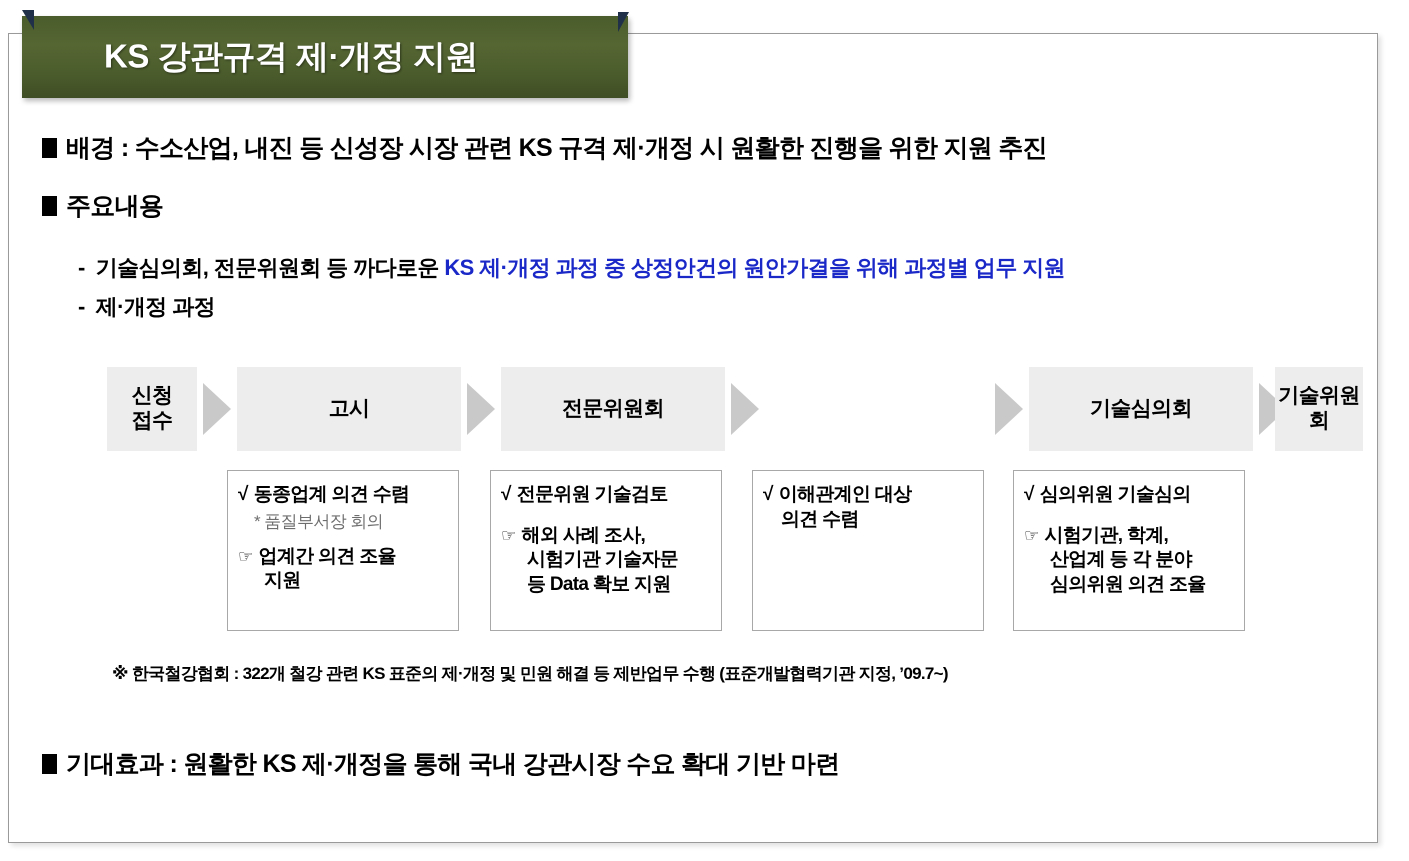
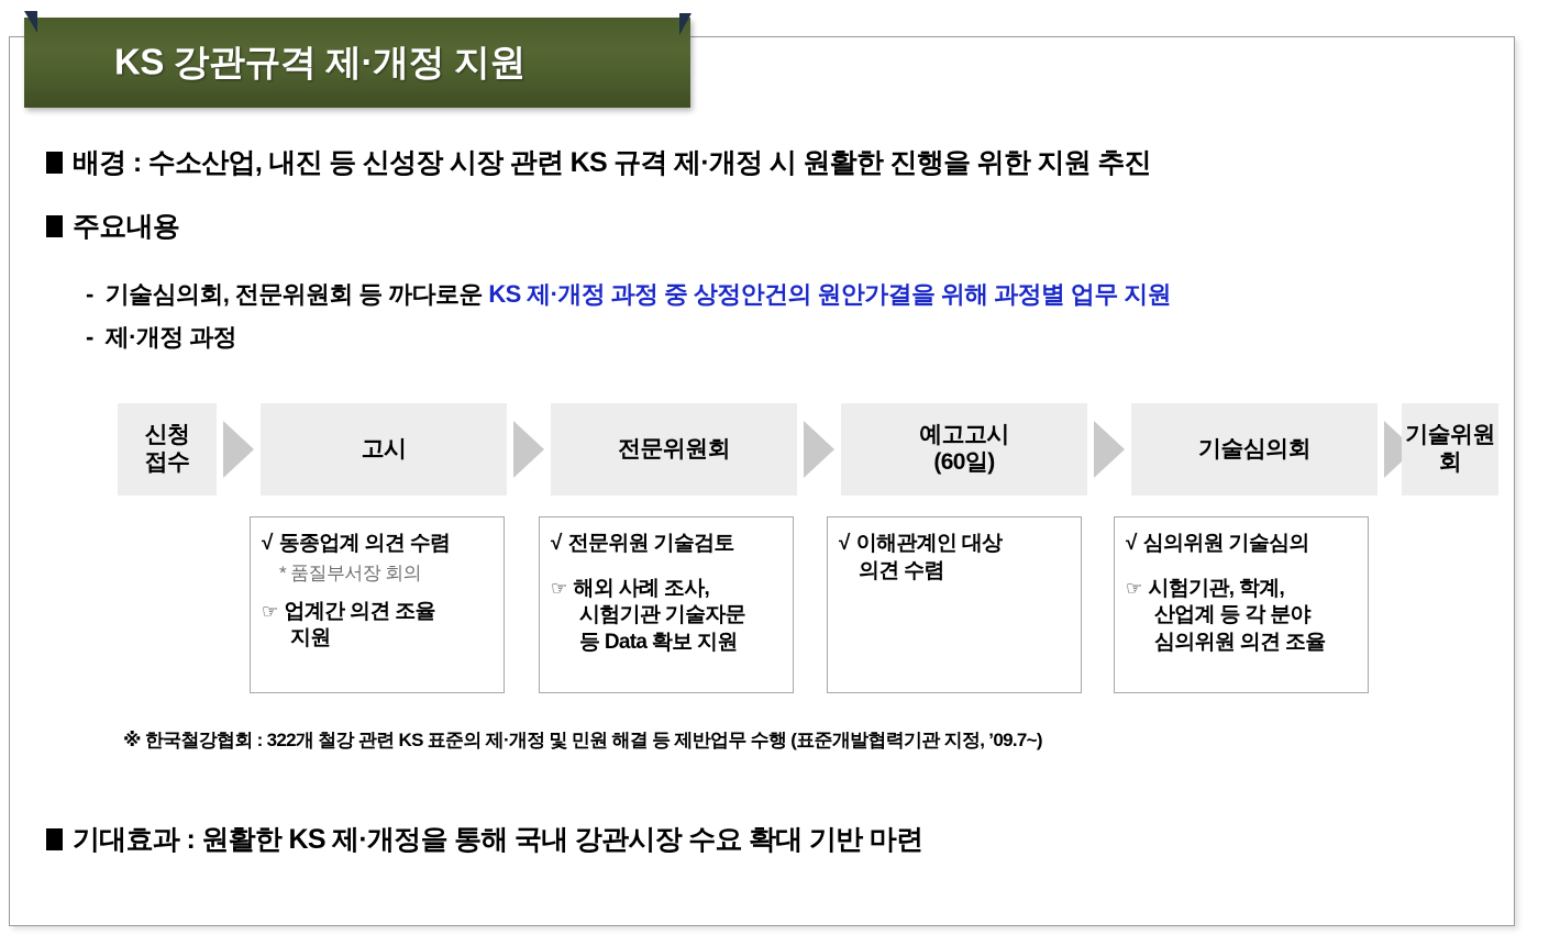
  KS 강관규격 제·개정 지원
  배경 : 수소산업, 내진 등 신성장 시장 관련 KS 규격 제·개정 시 원활한 진행을 위한 지원 추진
  주요내용
  - 기술심의회, 전문위원회 등 까다로운 KS 제·개정 과정 중 상정안건의 원안가결을 위해 과정별 업무 지원
  - 제·개정 과정
  신청
  접수
  고시
  전문위원회
+ 예고고시
+ (60일)
  기술심의회
  기술위원회
  √
  동종업계 의견 수렴
  * 품질부서장 회의
  ☞
  업계간 의견 조율
  지원
  √
  전문위원 기술검토
  ☞
  해외 사례 조사,
  시험기관 기술자문
  등 Data 확보 지원
  √
  이해관계인 대상
  의견 수렴
  √
  심의위원 기술심의
  ☞
  시험기관, 학계,
  산업계 등 각 분야
  심의위원 의견 조율
  ※ 한국철강협회 : 322개 철강 관련 KS 표준의 제·개정 및 민원 해결 등 제반업무 수행 (표준개발협력기관 지정, ’09.7~)
  기대효과 : 원활한 KS 제·개정을 통해 국내 강관시장 수요 확대 기반 마련
